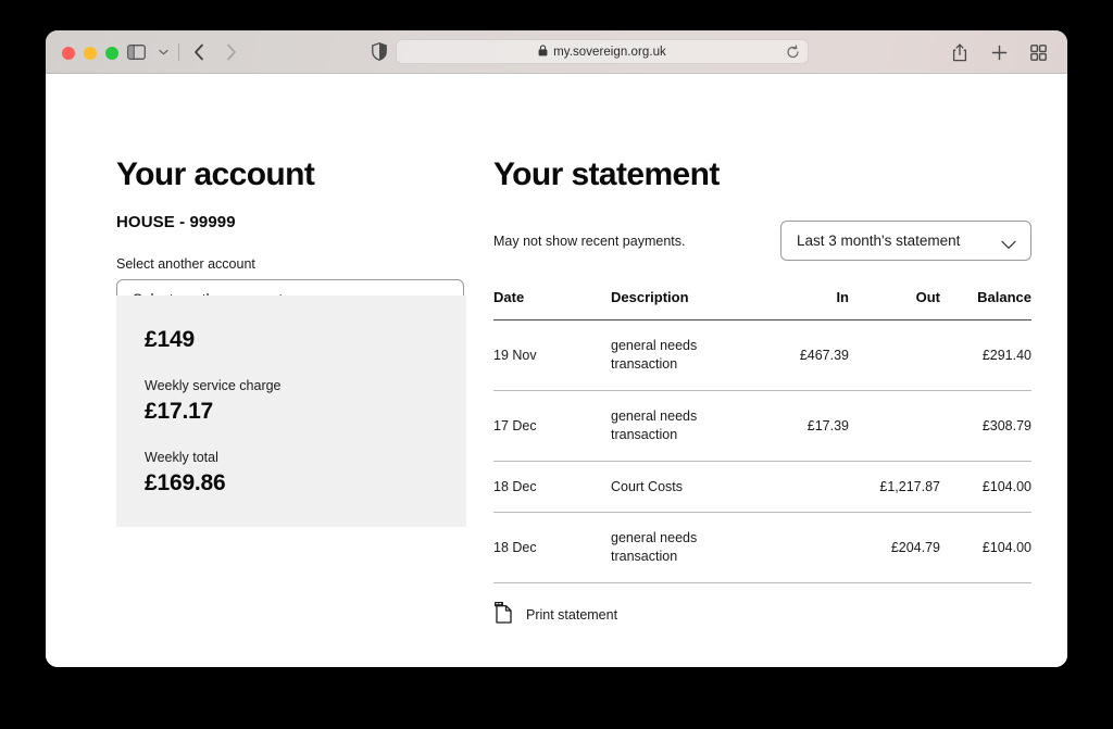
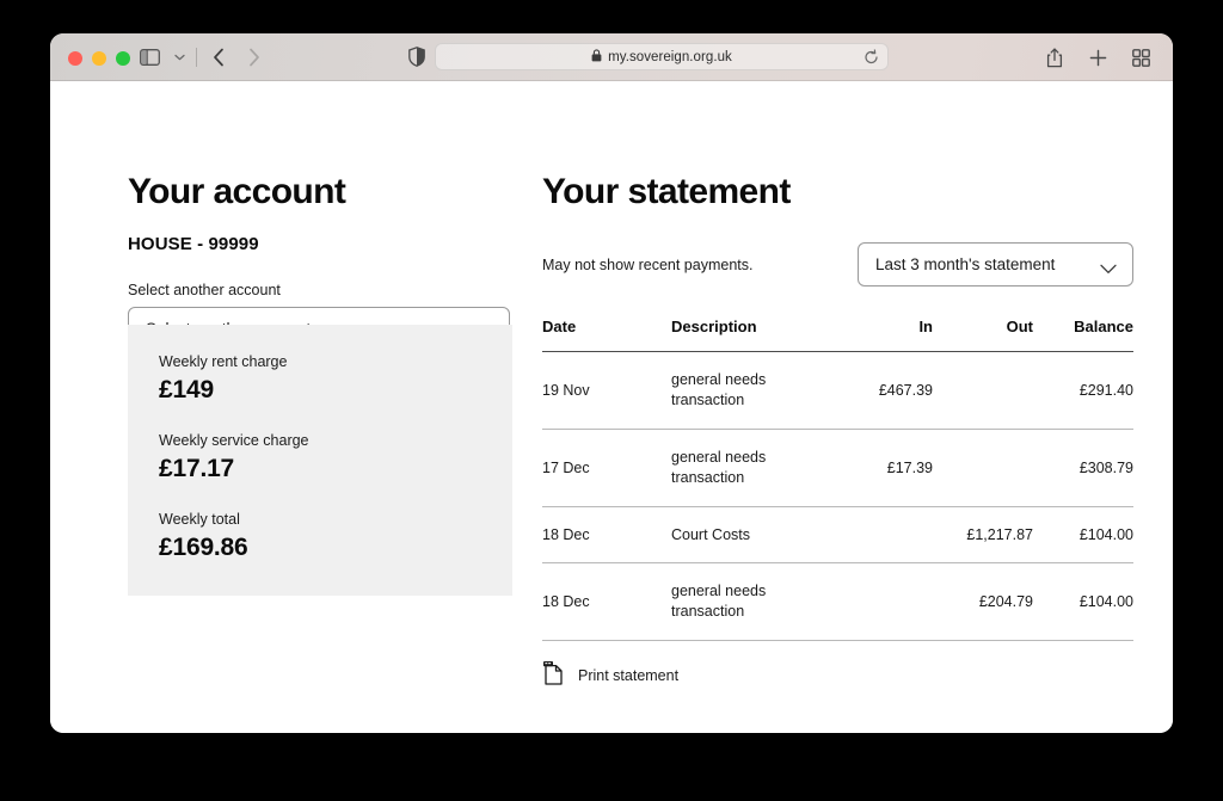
  my.sovereign.org.uk
  Your account
  HOUSE - 99999
  Select another account
+ Weekly rent charge
  £149
  Weekly service charge
  £17.17
  Weekly total
  £169.86
  Your statement
  May not show recent payments.
  Last 3 month's statement
  Date	Description	In	Out	Balance
  19 Nov	general needs transaction	£467.39		£291.40
  17 Dec	general needs transaction	£17.39		£308.79
  18 Dec	Court Costs		£1,217.87	£104.00
  18 Dec	general needs transaction		£204.79	£104.00
  Print statement
